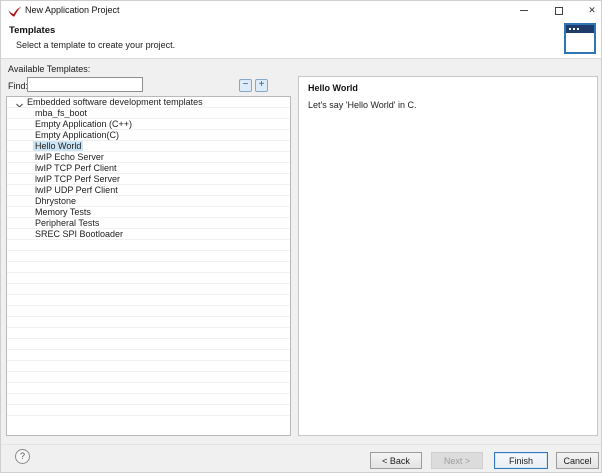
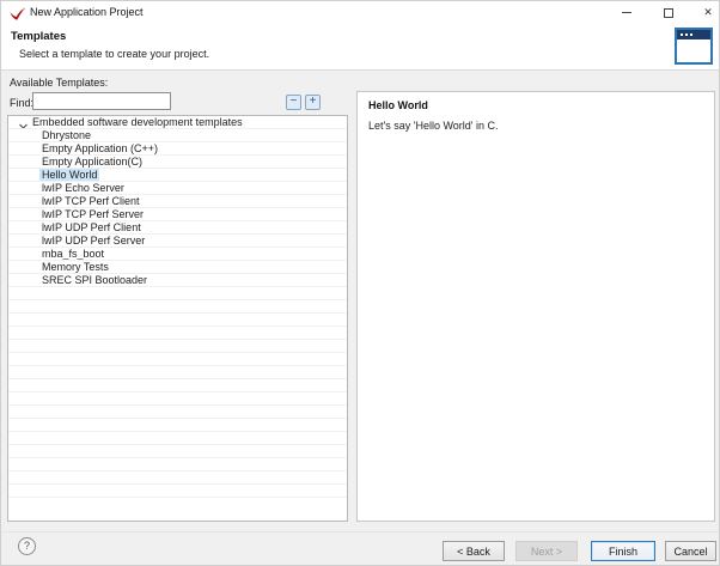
  New Application Project
  ✕
  Templates
  Select a template to create your project.
  Available Templates:
  Find
  −
  +
  Embedded software development templates
- mba_fs_boot
+ Dhrystone
  Empty Application (C++)
  Empty Application(C)
  Hello World
  lwIP Echo Server
  lwIP TCP Perf Client
  lwIP TCP Perf Server
  lwIP UDP Perf Client
+ lwIP UDP Perf Server
- Dhrystone
+ mba_fs_boot
  Memory Tests
- Peripheral Tests
  SREC SPI Bootloader
  Hello World
  Let's say 'Hello World' in C.
  ?
  < Back
  Next >
  Finish
  Cancel
